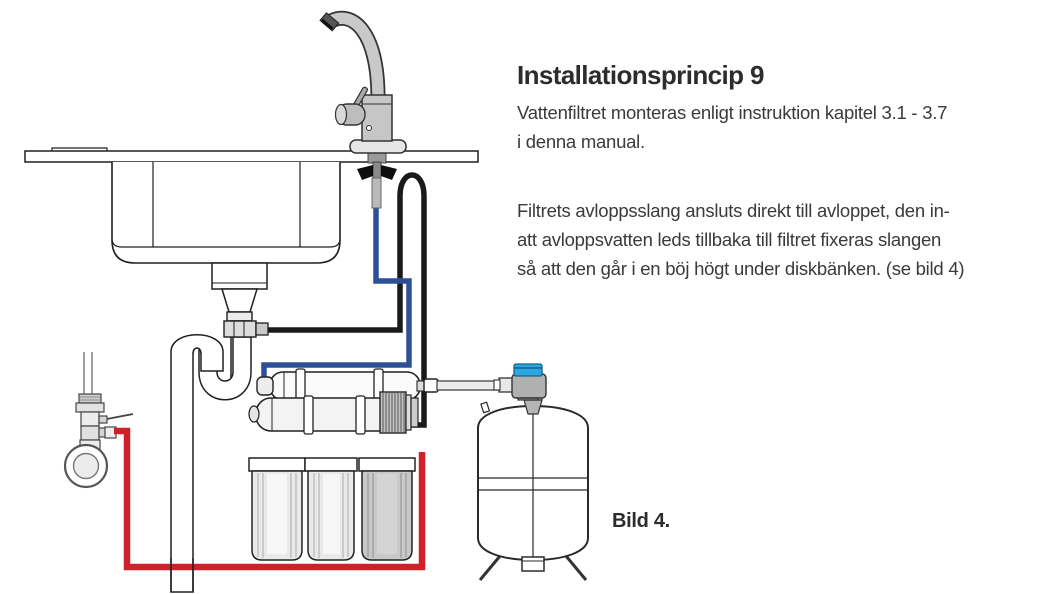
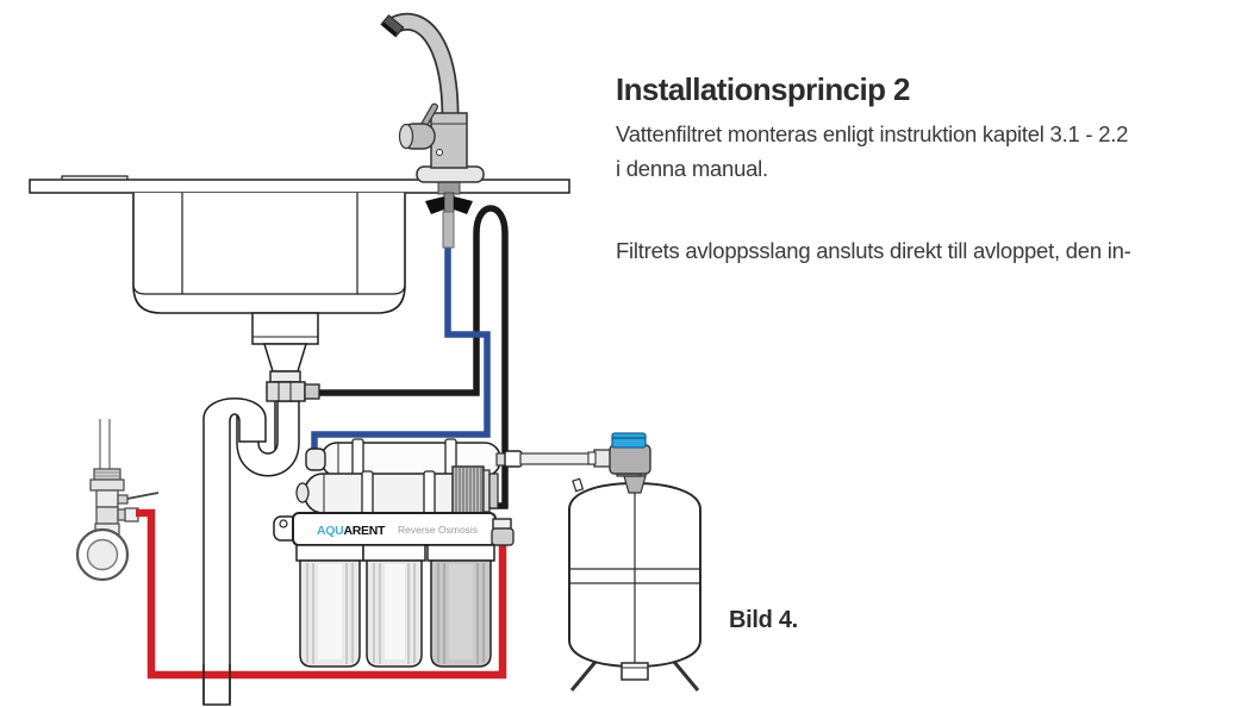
+ AQUARENT
+ Reverse Osmosis
- Installationsprincip 9
+ Installationsprincip 2
- Vattenfiltret monteras enligt instruktion kapitel 3.1 - 3.7
+ Vattenfiltret monteras enligt instruktion kapitel 3.1 - 2.2
  i denna manual.
  Filtrets avloppsslang ansluts direkt till avloppet, den in-
- att avloppsvatten leds tillbaka till filtret fixeras slangen
- så att den går i en böj högt under diskbänken. (se bild 4)
  Bild 4.
